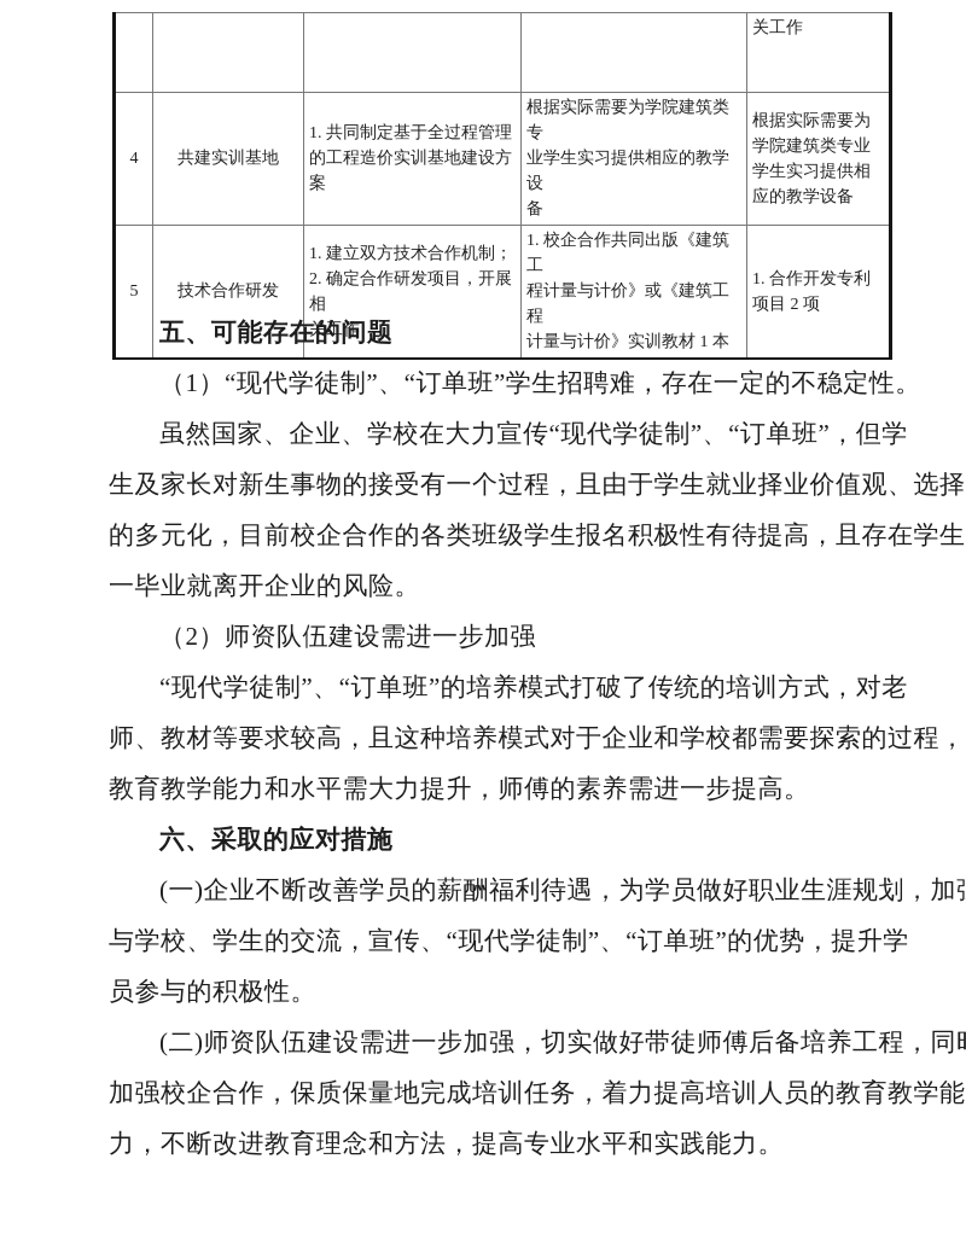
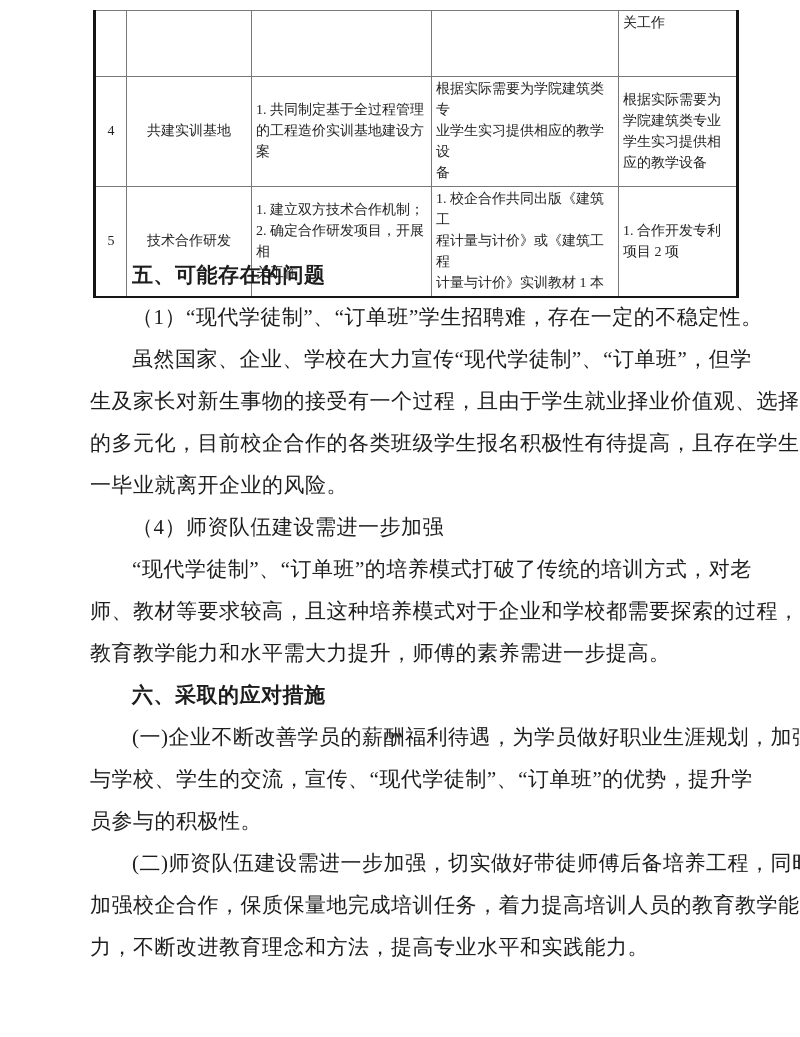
  				关工作
  4	共建实训基地	1. 共同制定基于全过程管理 的工程造价实训基地建设方 案	根据实际需要为学院建筑类专 业学生实习提供相应的教学设 备	根据实际需要为 学院建筑类专业 学生实习提供相 应的教学设备
  5	技术合作研发	1. 建立双方技术合作机制； 2. 确定合作研发项目，开展相 关工作	1. 校企合作共同出版《建筑工 程计量与计价》或《建筑工程 计量与计价》实训教材 1 本	1. 合作开发专利 项目 2 项
  五、可能存在的问题
  （1）“现代学徒制”、“订单班”学生招聘难，存在一定的不稳定性。
  虽然国家、企业、学校在大力宣传“现代学徒制”、“订单班”，但学
  生及家长对新生事物的接受有一个过程，且由于学生就业择业价值观、选择
  的多元化，目前校企合作的各类班级学生报名积极性有待提高，且存在学生
  一毕业就离开企业的风险。
- （2）师资队伍建设需进一步加强
+ （4）师资队伍建设需进一步加强
  “现代学徒制”、“订单班”的培养模式打破了传统的培训方式，对老
  师、教材等要求较高，且这种培养模式对于企业和学校都需要探索的过程，
  教育教学能力和水平需大力提升，师傅的素养需进一步提高。
  六、采取的应对措施
  (一)企业不断改善学员的薪酬福利待遇，为学员做好职业生涯规划，加
  与学校、学生的交流，宣传、“现代学徒制”、“订单班”的优势，提升学
  员参与的积极性。
  (二)师资队伍建设需进一步加强，切实做好带徒师傅后备培养工程，同
  加强校企合作，保质保量地完成培训任务，着力提高培训人员的教育教学能
  力，不断改进教育理念和方法，提高专业水平和实践能力。
